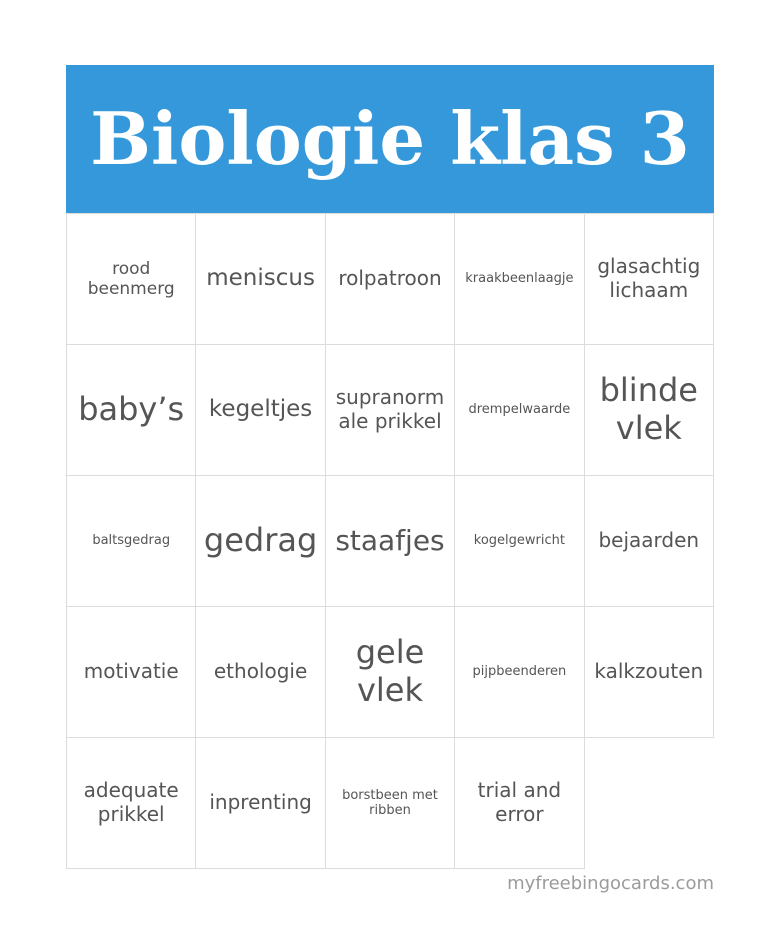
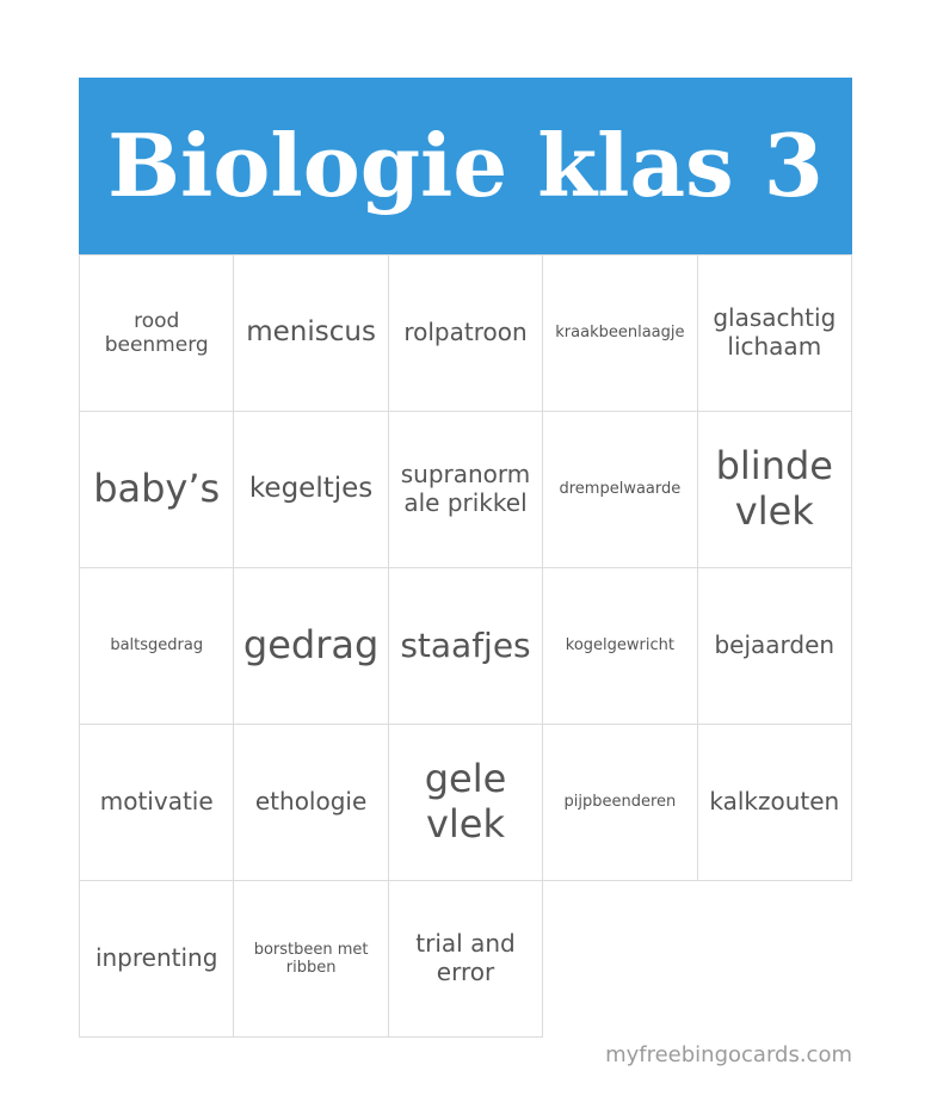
  Biologie klas 3
  rood beenmerg
  meniscus
  rolpatroon
  kraakbeenlaagje
  glasachtig lichaam
  baby’s
  kegeltjes
  supranormale prikkel
  drempelwaarde
  blinde vlek
  baltsgedrag
  gedrag
  staafjes
  kogelgewricht
  bejaarden
  motivatie
  ethologie
  gele vlek
  pijpbeenderen
  kalkzouten
- adequate prikkel
  inprenting
  borstbeen met ribben
  trial and error
  myfreebingocards.com
